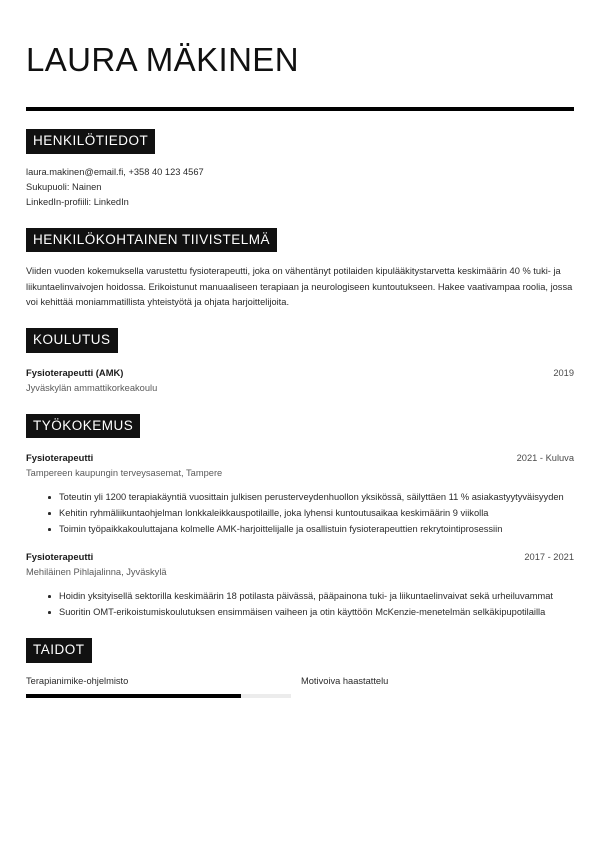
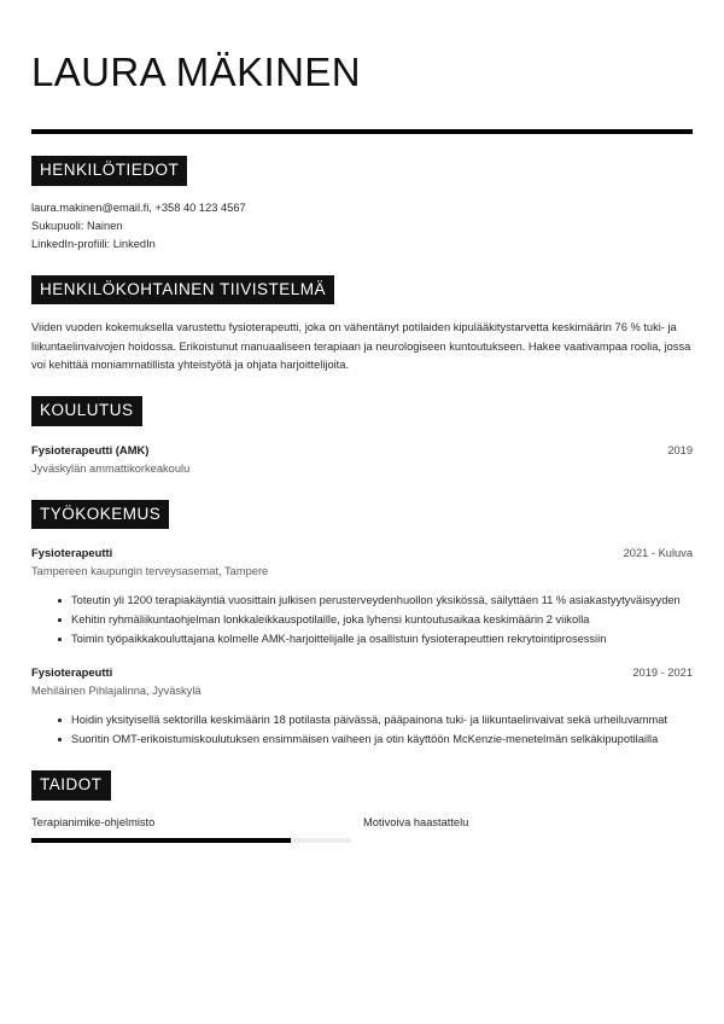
  LAURA MÄKINEN
  HENKILÖTIEDOT
  laura.makinen@email.fi, +358 40 123 4567
  Sukupuoli: Nainen
  LinkedIn-profiili: LinkedIn
  HENKILÖKOHTAINEN TIIVISTELMÄ
- Viiden vuoden kokemuksella varustettu fysioterapeutti, joka on vähentänyt potilaiden kipulääkitystarvetta keskimäärin 40 % tuki- ja liikuntaelinvaivojen hoidossa. Erikoistunut manuaaliseen terapiaan ja neurologiseen kuntoutukseen. Hakee vaativampaa roolia, jossa voi kehittää moniammatillista yhteistyötä ja ohjata harjoittelijoita.
+ Viiden vuoden kokemuksella varustettu fysioterapeutti, joka on vähentänyt potilaiden kipulääkitystarvetta keskimäärin 76 % tuki- ja liikuntaelinvaivojen hoidossa. Erikoistunut manuaaliseen terapiaan ja neurologiseen kuntoutukseen. Hakee vaativampaa roolia, jossa voi kehittää moniammatillista yhteistyötä ja ohjata harjoittelijoita.
  KOULUTUS
  Fysioterapeutti (AMK)
  2019
  Jyväskylän ammattikorkeakoulu
  TYÖKOKEMUS
  Fysioterapeutti
  2021 - Kuluva
  Tampereen kaupungin terveysasemat, Tampere
  Toteutin yli 1200 terapiakäyntiä vuosittain julkisen perusterveydenhuollon yksikössä, säilyttäen 11 % asiakastyytyväisyyden
- Kehitin ryhmäliikuntaohjelman lonkkaleikkauspotilaille, joka lyhensi kuntoutusaikaa keskimäärin 9 viikolla
+ Kehitin ryhmäliikuntaohjelman lonkkaleikkauspotilaille, joka lyhensi kuntoutusaikaa keskimäärin 2 viikolla
  Toimin työpaikkakouluttajana kolmelle AMK-harjoittelijalle ja osallistuin fysioterapeuttien rekrytointiprosessiin
  Fysioterapeutti
- 2017 - 2021
+ 2019 - 2021
  Mehiläinen Pihlajalinna, Jyväskylä
  Hoidin yksityisellä sektorilla keskimäärin 18 potilasta päivässä, pääpainona tuki- ja liikuntaelinvaivat sekä urheiluvammat
  Suoritin OMT-erikoistumiskoulutuksen ensimmäisen vaiheen ja otin käyttöön McKenzie-menetelmän selkäkipupotilailla
  TAIDOT
  Terapianimike-ohjelmisto
  Motivoiva haastattelu
